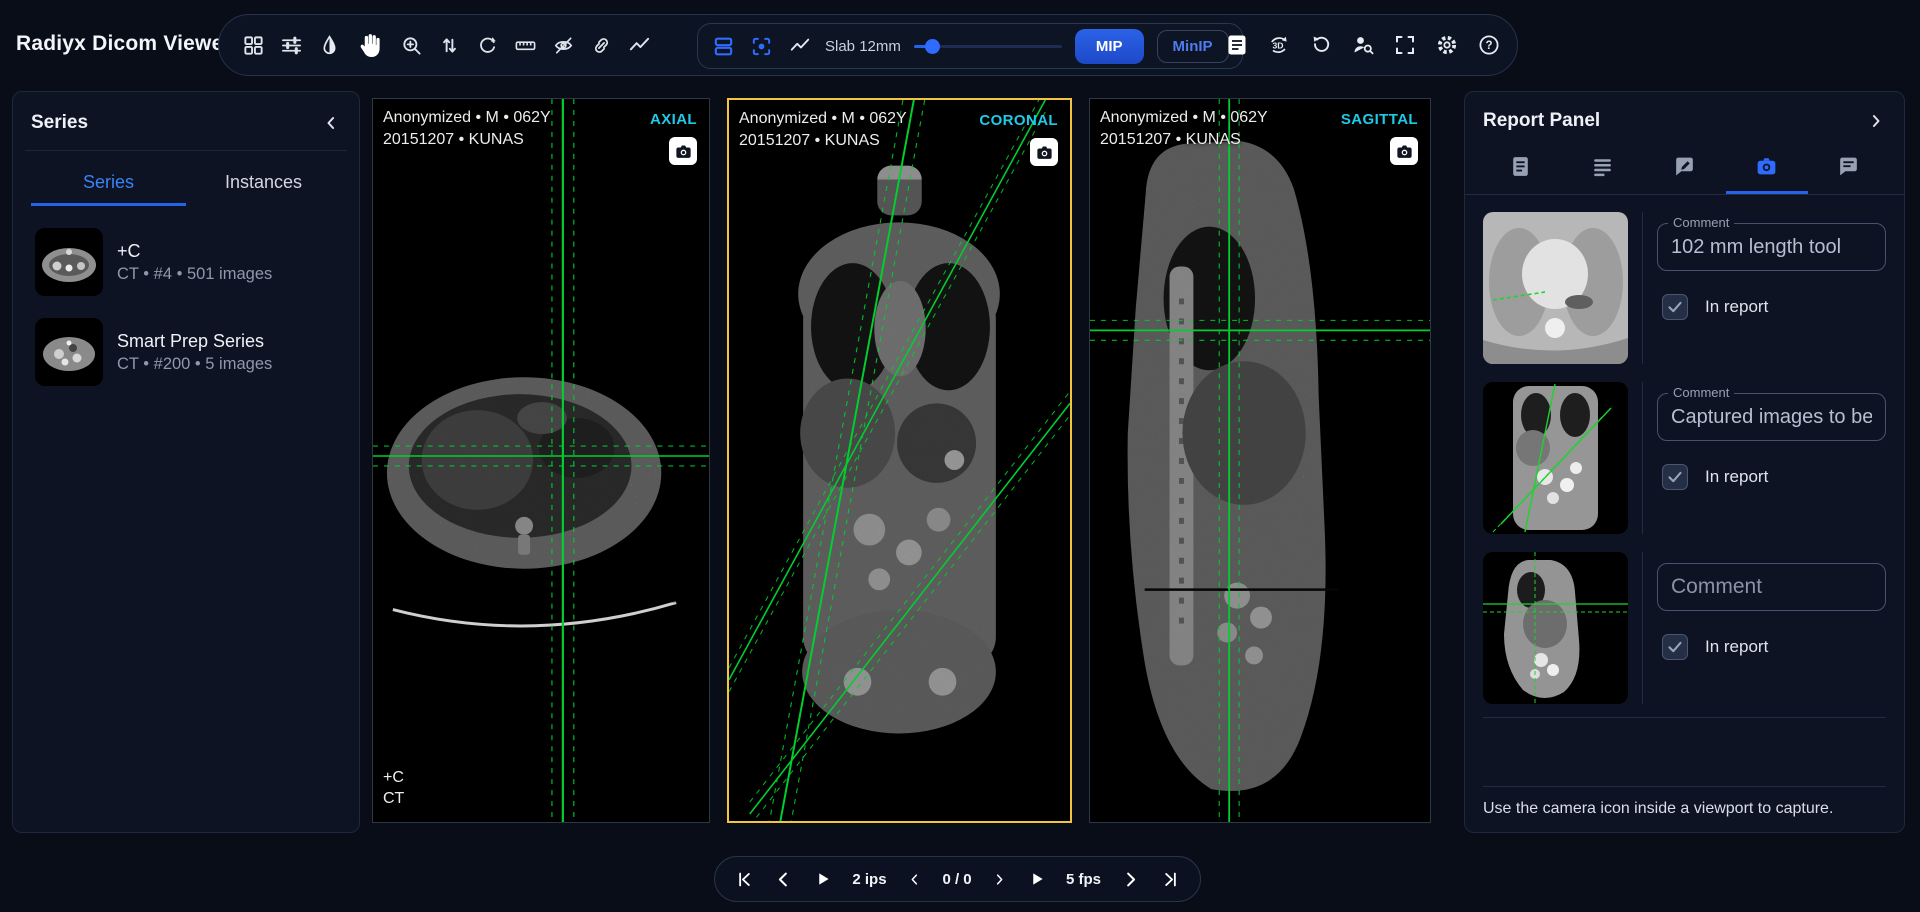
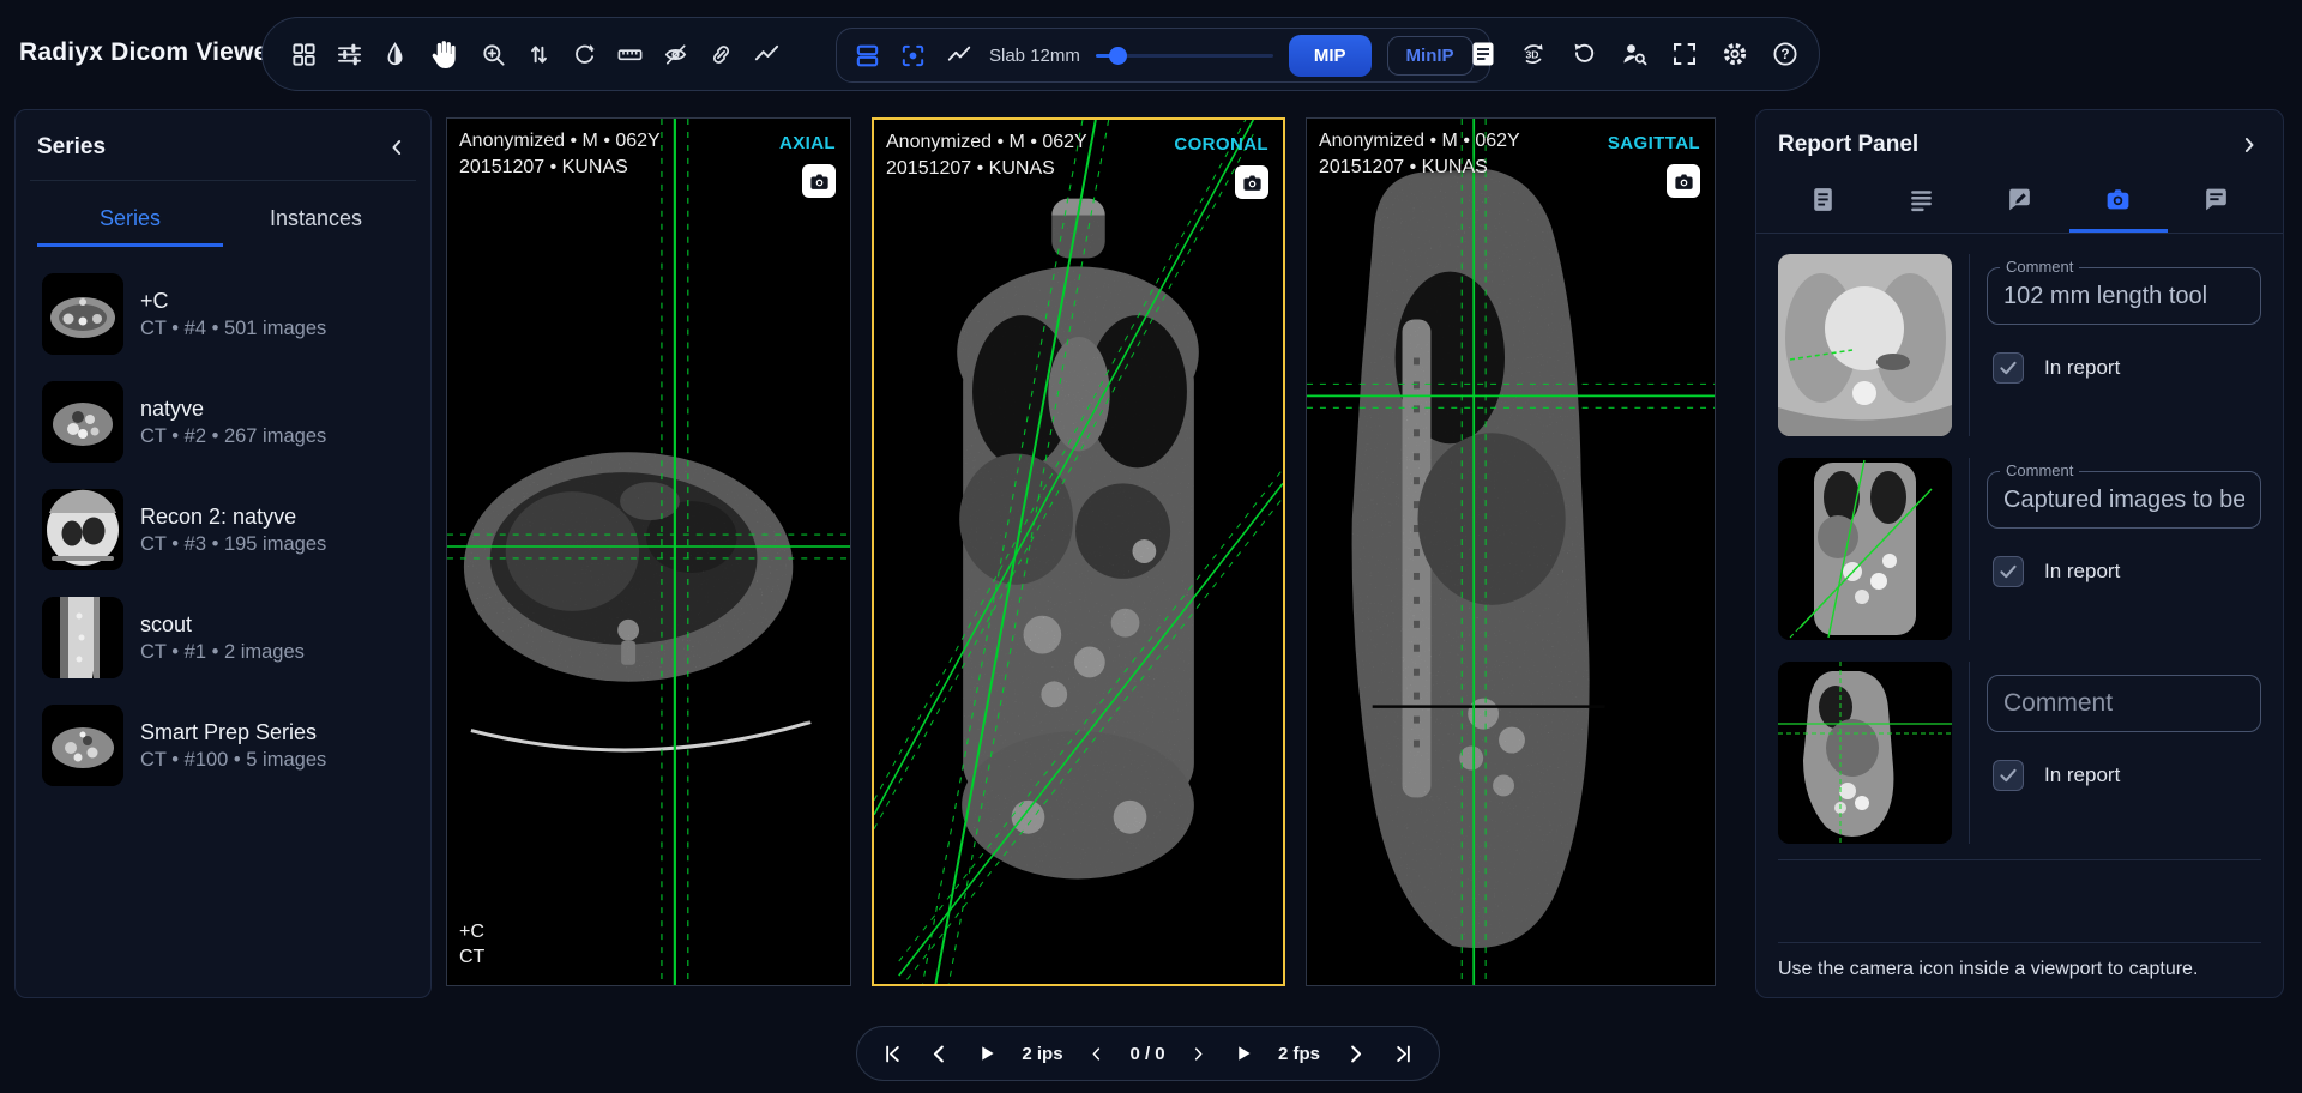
  Radiyx Dicom View
  Slab 12mm
  MIP
  MinIP
  3D
  ?
  Series
  Series
  Instances
  +C
  CT • #4 • 501 images
+ natyve
+ CT • #2 • 267 images
+ Recon 2: natyve
+ CT • #3 • 195 images
+ scout
+ CT • #1 • 2 images
  Smart Prep Series
- CT • #200 • 5 images
+ CT • #100 • 5 images
  Anonymized • M • 062Y
  20151207 • KUNAS
  AXIAL
  +C
  CT
  Anonymized • M • 062Y
  20151207 • KUNAS
  CORONAL
  Anonymized • M • 062Y
  20151207 • KUNAS
  SAGITTAL
  Report Panel
  Comment
  102 mm length tool
  In report
  Comment
  Captured images to be
  In report
  Comment
  In report
  Use the camera icon inside a viewport to capture.
  2 ips
  0 / 0
- 5 fps
+ 2 fps
